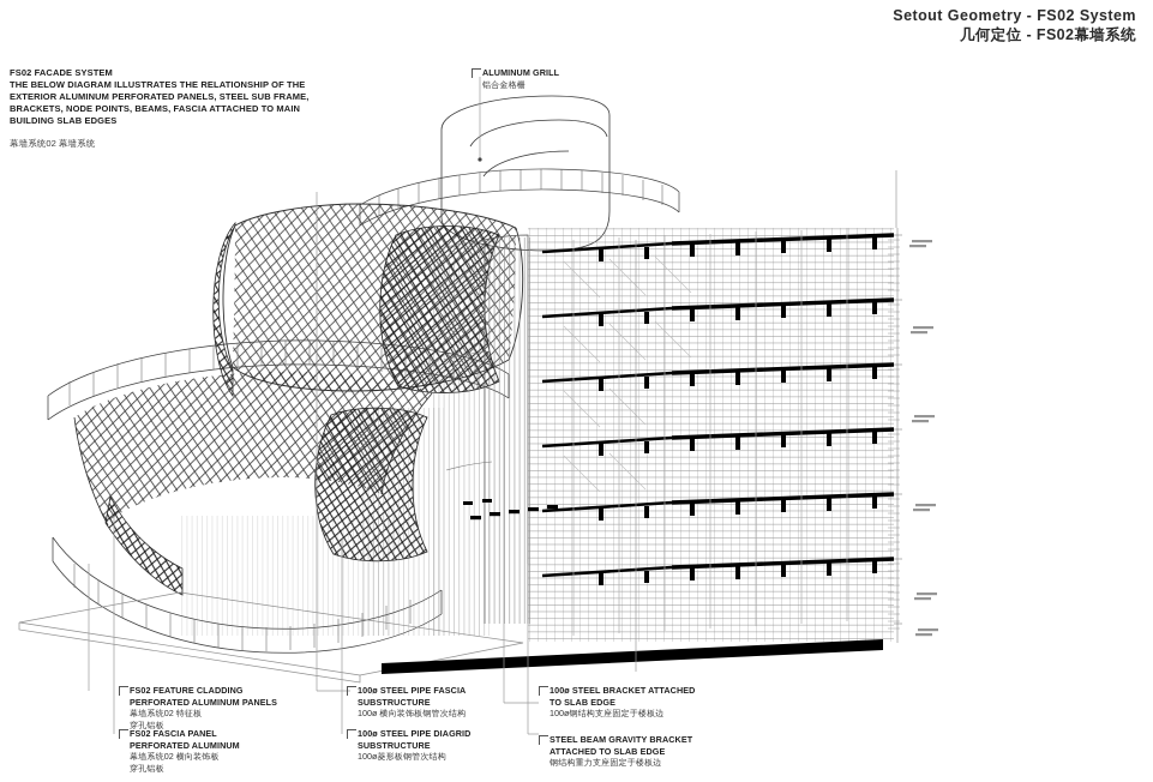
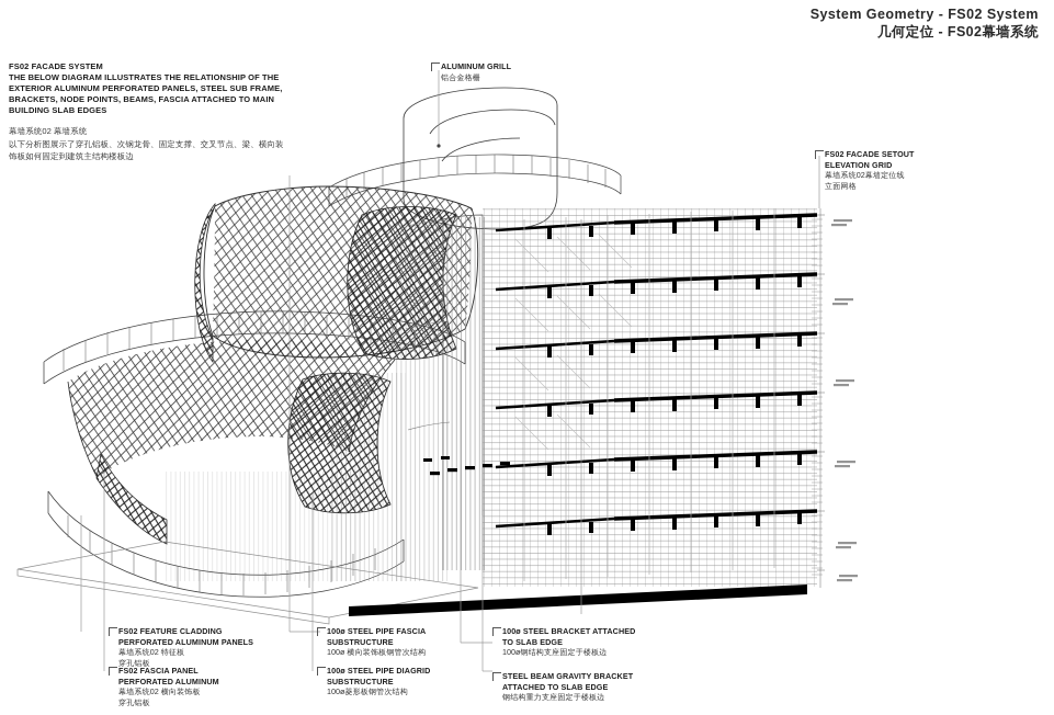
- Setout Geometry - FS02 System
+ System Geometry - FS02 System
  几何定位 - FS02幕墙系统
  FS02 FACADE SYSTEM
  THE BELOW DIAGRAM ILLUSTRATES THE RELATIONSHIP OF THE
  EXTERIOR ALUMINUM PERFORATED PANELS, STEEL SUB FRAME,
  BRACKETS, NODE POINTS, BEAMS, FASCIA ATTACHED TO MAIN
  BUILDING SLAB EDGES
  幕墙系统02 幕墙系统
+ 以下分析图展示了穿孔铝板、次钢龙骨、固定支撑、交叉节点、梁、横向装
+ 饰板如何固定到建筑主结构楼板边
  ALUMINUM GRILL
  铝合金格栅
+ FS02 FACADE SETOUT
+ ELEVATION GRID
+ 幕墙系统02幕墙定位线
+ 立面网格
  FS02 FEATURE CLADDING
  PERFORATED ALUMINUM PANELS
  幕墙系统02 特征板
  穿孔铝板
  FS02 FASCIA PANEL
  PERFORATED ALUMINUM
  幕墙系统02 横向装饰板
  穿孔铝板
  100ø STEEL PIPE FASCIA
  SUBSTRUCTURE
  100ø 横向装饰板钢管次结构
  100ø STEEL PIPE DIAGRID
  SUBSTRUCTURE
  100ø菱形板钢管次结构
  100ø STEEL BRACKET ATTACHED
  TO SLAB EDGE
  100ø钢结构支座固定于楼板边
  STEEL BEAM GRAVITY BRACKET
  ATTACHED TO SLAB EDGE
  钢结构重力支座固定于楼板边
